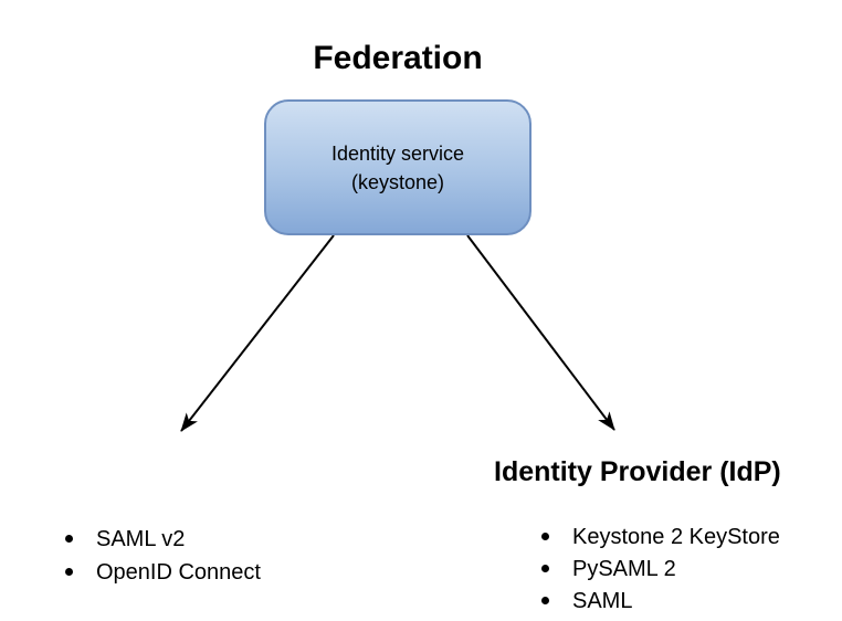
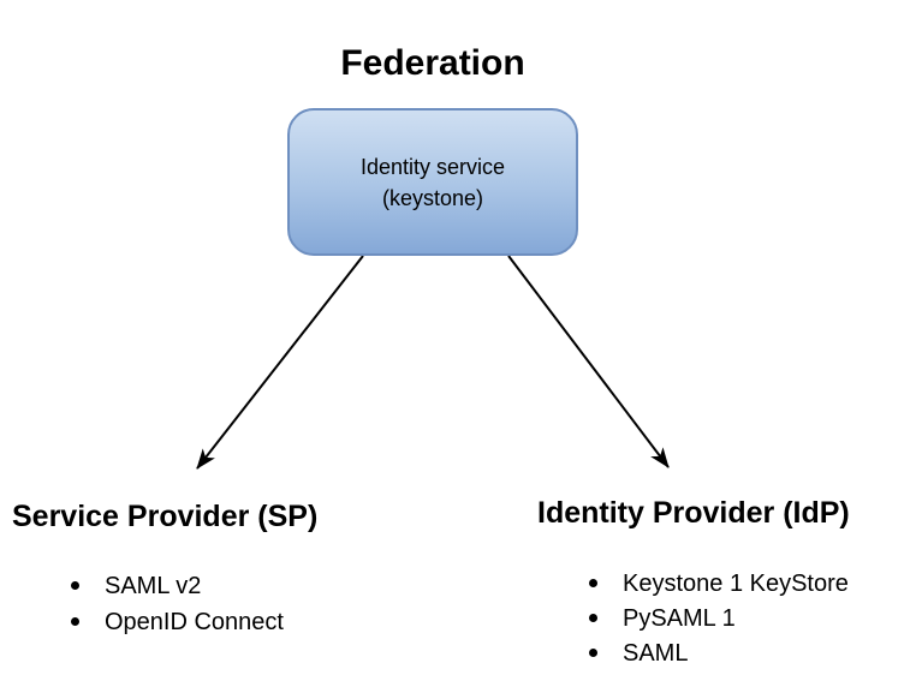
  Federation
  Identity service
  (keystone)
+ Service Provider (SP)
  SAML v2
  OpenID Connect
  Identity Provider (IdP)
- Keystone 2 KeyStore
+ Keystone 1 KeyStore
- PySAML 2
+ PySAML 1
  SAML
